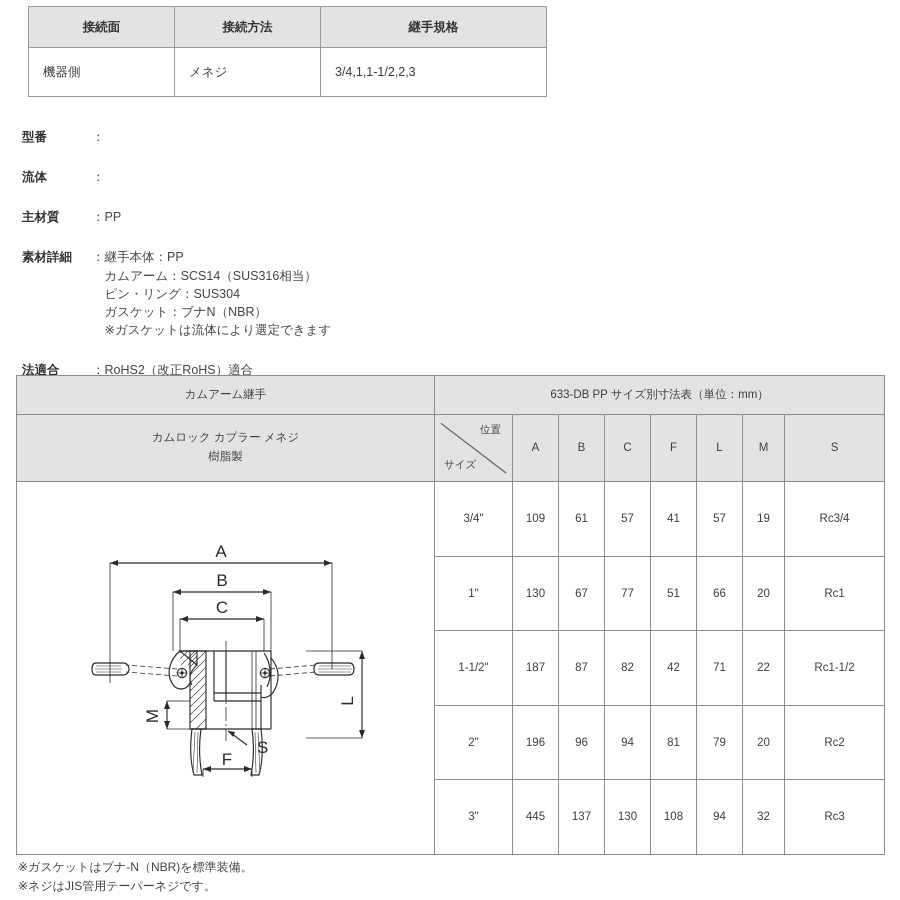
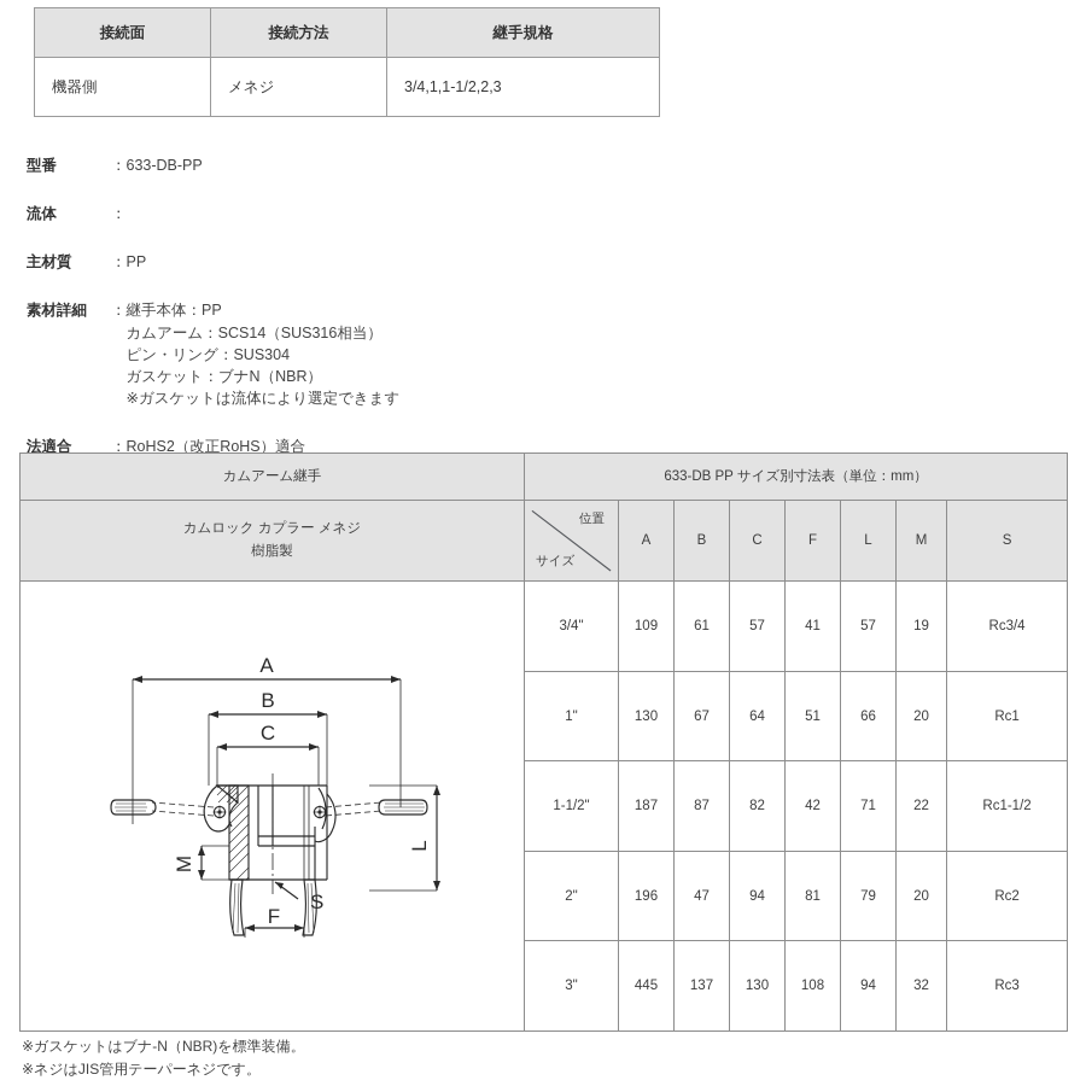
  接続面	接続方法	継手規格
  機器側	メネジ	3/4,1,1-1/2,2,3
  型番
  ：
+ 633-DB-PP
  流体
  ：
  主材質
  ：
  PP
  素材詳細
  ：
  継手本体：PP
  カムアーム：SCS14（SUS316相当）
  ピン・リング：SUS304
  ガスケット：ブナN（NBR）
  ※ガスケットは流体により選定できます
  法適合
  ：
  RoHS2（改正RoHS）適合
  カムアーム継手	633-DB PP サイズ別寸法表（単位：mm）
  カムロック カプラー メネジ 樹脂製	位置 サイズ	A	B	C	F	L	M	S
- 1"	130	67	77	51	66	20	Rc1
+ 1"	130	67	64	51	66	20	Rc1
  1-1/2"	187	87	82	42	71	22	Rc1-1/2
- 2"	196	96	94	81	79	20	Rc2
+ 2"	196	47	94	81	79	20	Rc2
  3"	445	137	130	108	94	32	Rc3
  ※ガスケットはブナ-N（NBR)を標準装備。
  ※ネジはJIS管用テーパーネジです。
